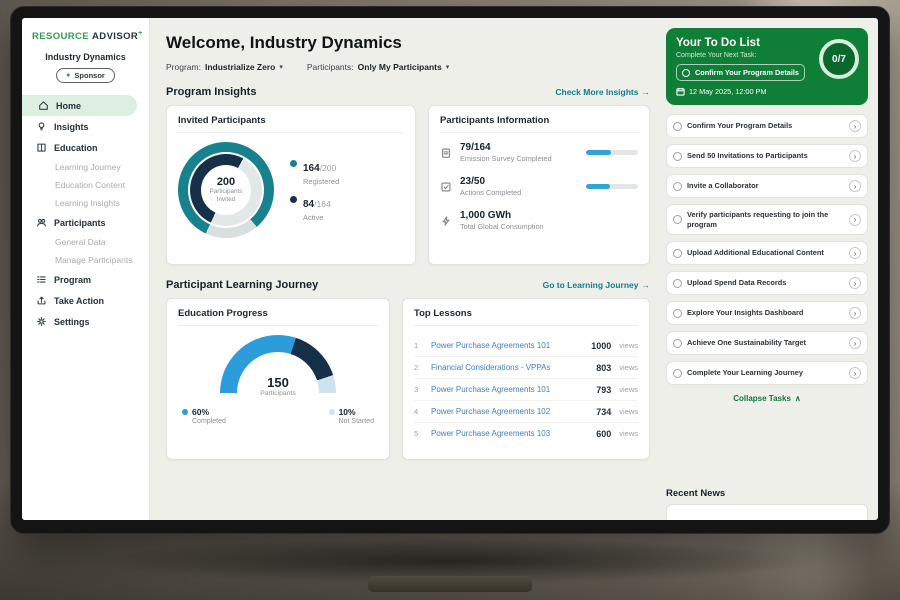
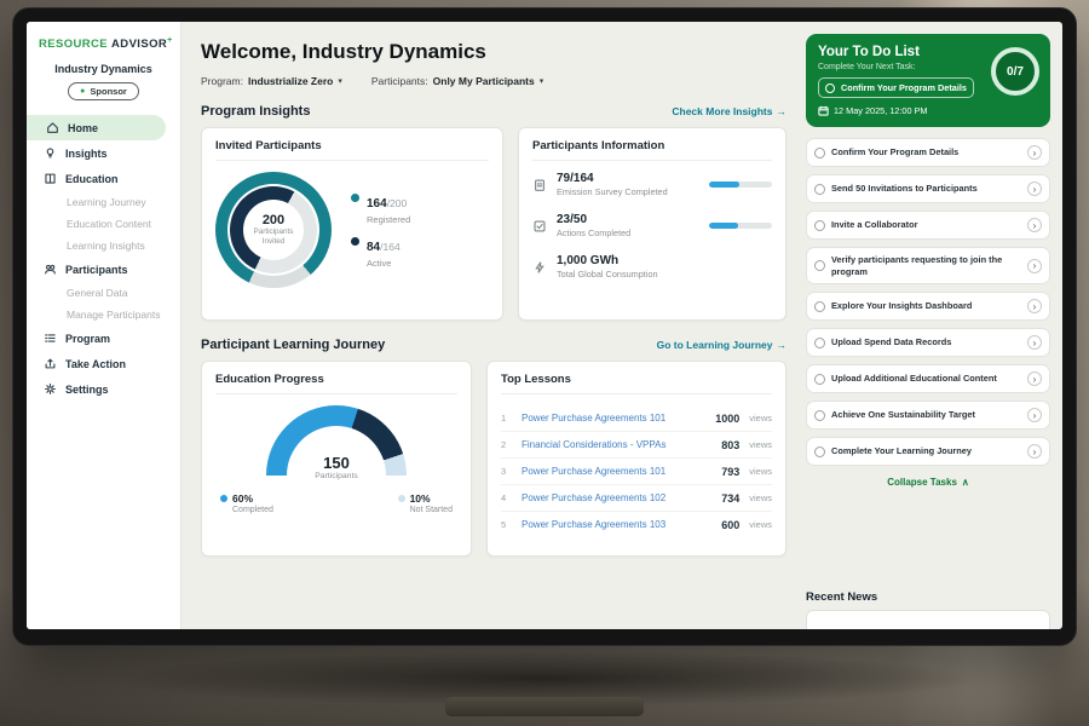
  RESOURCE ADVISOR
  Industry Dynamics
  Sponsor
  Home
  Insights
  Education
  Learning Journey
  Education Content
  Learning Insights
  Participants
  General Data
  Manage Participants
  Program
  Take Action
  Settings
  Welcome, Industry Dynamics
  Program:
  Industrialize Zero
  Participants:
  Only My Participants
  Program Insights
  Check More Insights
  →
  Invited Participants
  200
  164/200
  Registered
  84/164
  Active
  Participants Information
  79/164
  Emission Survey Completed
  23/50
  Actions Completed
  1,000 GWh
  Total Global Consumption
  Participant Learning Journey
  Go to Learning Journey
  →
  Education Progress
  150
  60%
  10%
  Top Lessons
  1
  Power Purchase Agreements 101
  1000
  views
  2
  Financial Considerations - VPPAs
  803
  views
  3
  Power Purchase Agreements 101
  793
  views
  4
  Power Purchase Agreements 102
  734
  views
  5
  Power Purchase Agreements 103
  600
  views
  Your To Do List
  Confirm Your Program Details
  12 May 2025, 12:00 PM
  0/7
  Confirm Your Program Details
  ›
  Send 50 Invitations to Participants
  ›
  Invite a Collaborator
  ›
  Verify participants requesting to join the program
  ›
- Upload Additional Educational Content
+ Explore Your Insights Dashboard
  ›
  Upload Spend Data Records
  ›
- Explore Your Insights Dashboard
+ Upload Additional Educational Content
  ›
  Achieve One Sustainability Target
  ›
  Complete Your Learning Journey
  ›
  Collapse Tasks
  ∧
  Recent News
